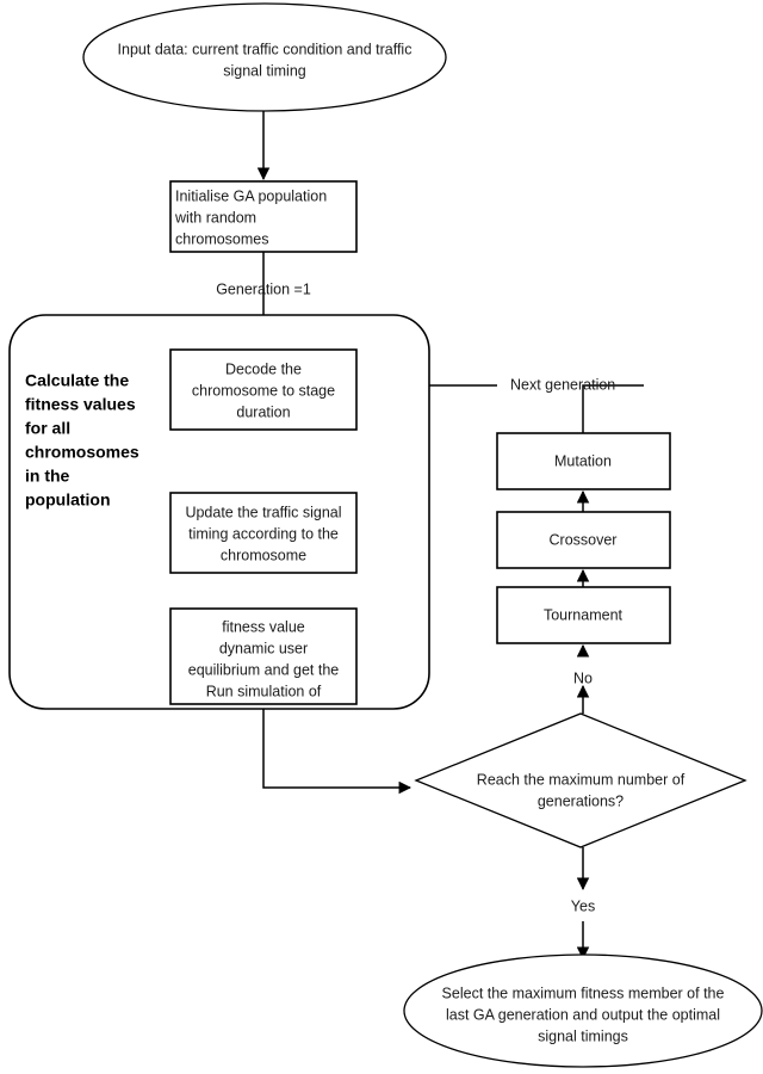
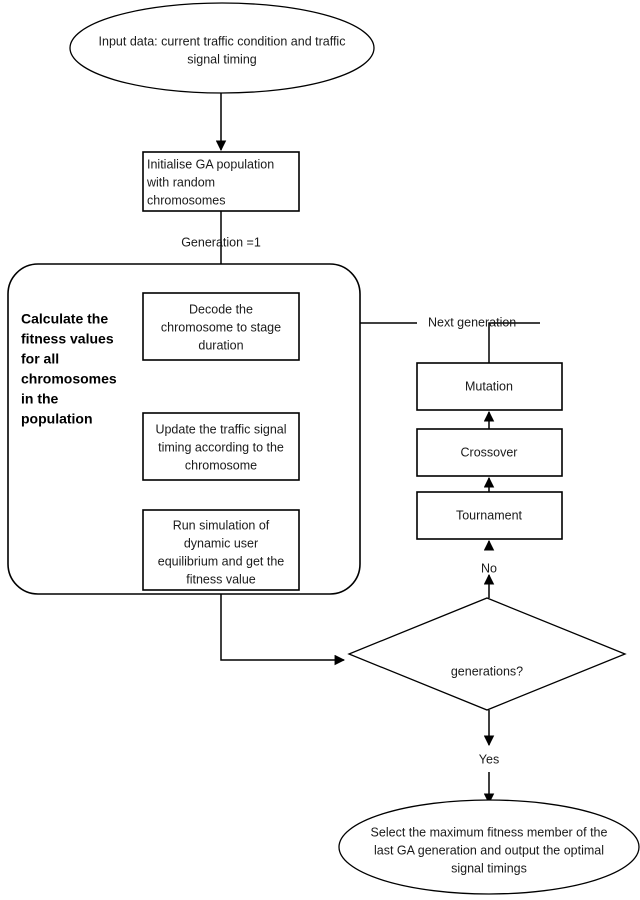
  Input data: current traffic condition and traffic
  signal timing
  Initialise GA population
  with random
  chromosomes
  Generation =1
  Decode the
  chromosome to stage
  duration
  Update the traffic signal
  timing according to the
  chromosome
- fitness value
+ Run simulation of
  dynamic user
  equilibrium and get the
- Run simulation of
+ fitness value
  Calculate the
  fitness values
  for all
  chromosomes
  in the
  population
  Next generation
  Mutation
  Crossover
  Tournament
  No
- Reach the maximum number of
  generations?
  Yes
  Select the maximum fitness member of the
  last GA generation and output the optimal
  signal timings
